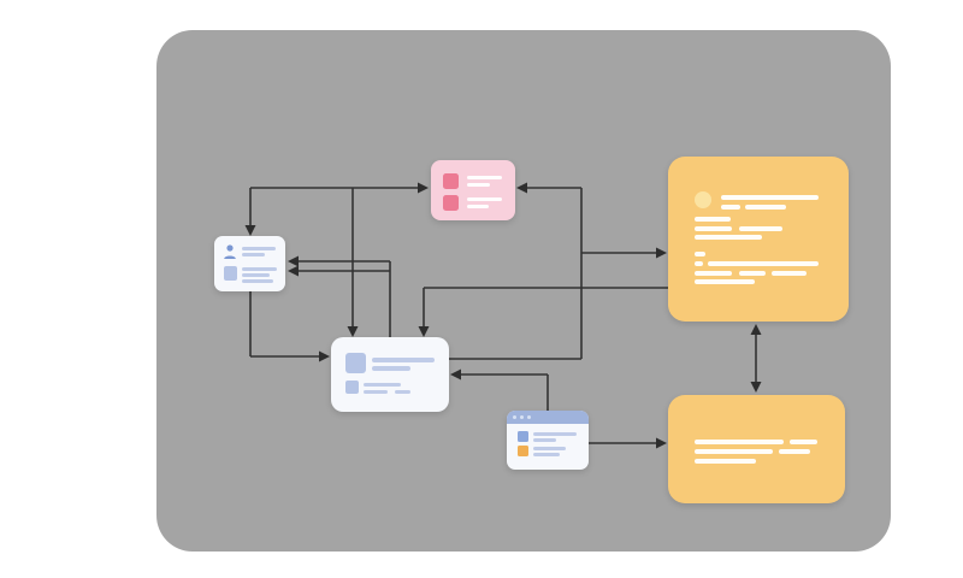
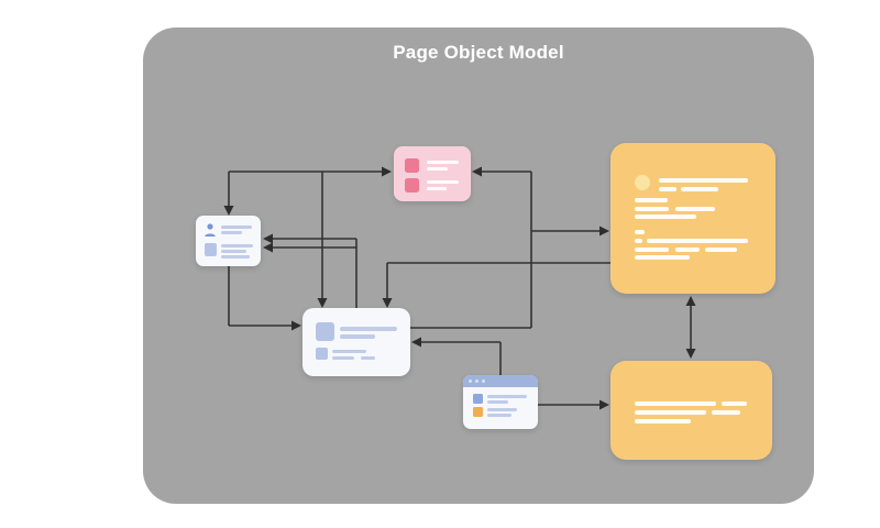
+ Page Object Model
